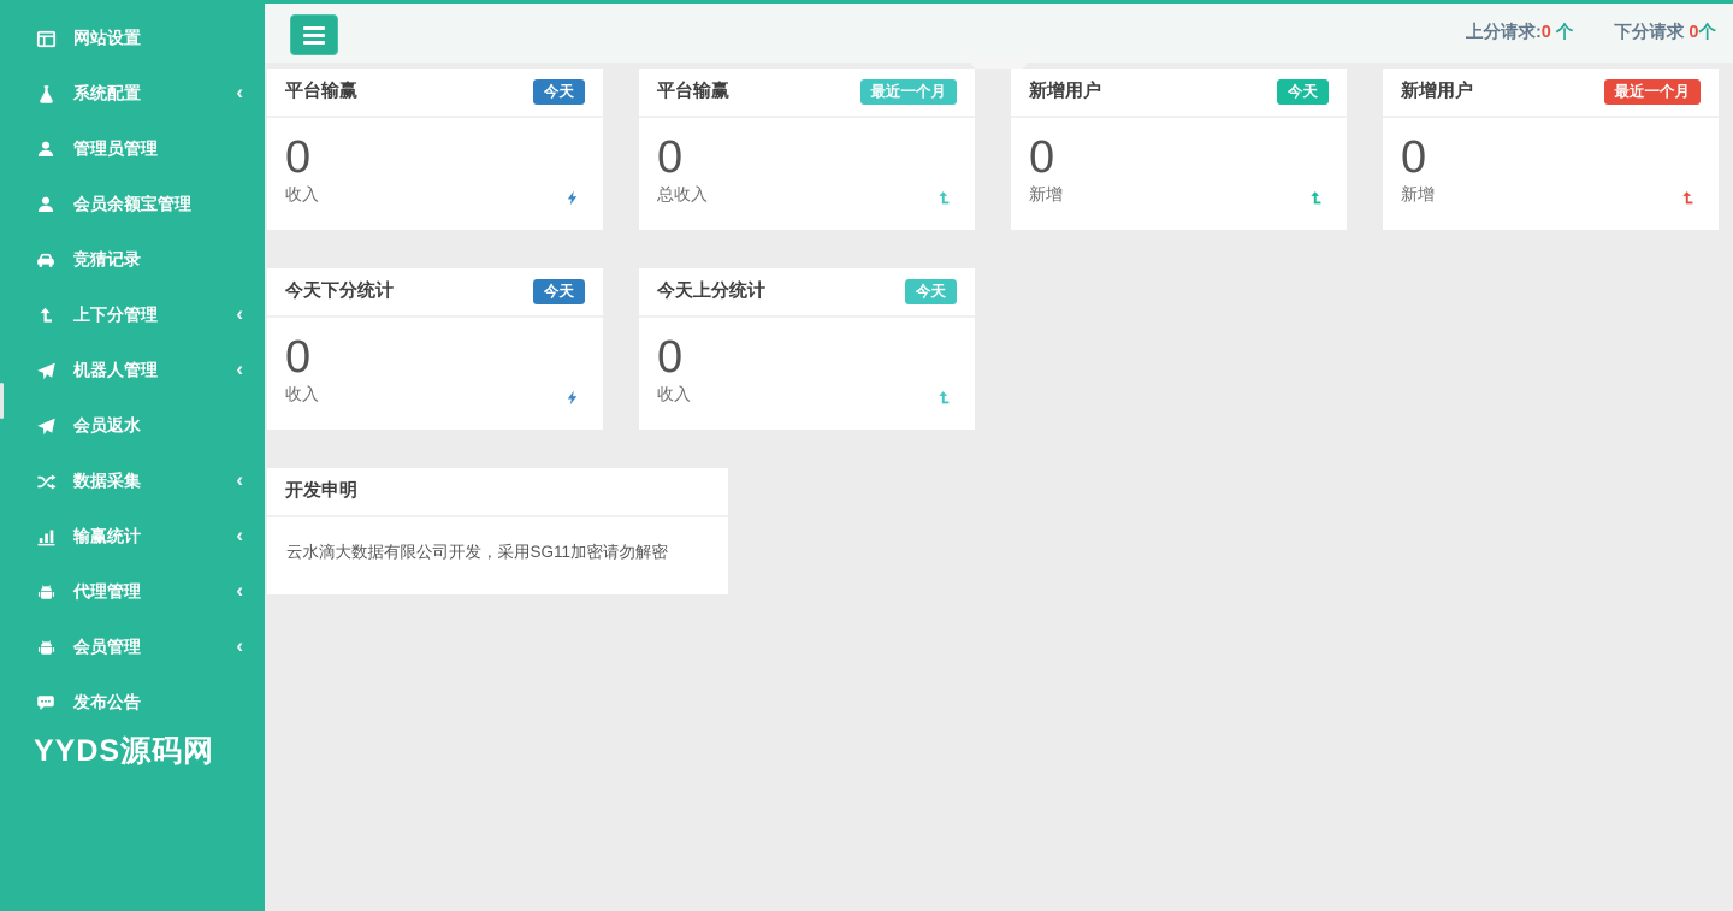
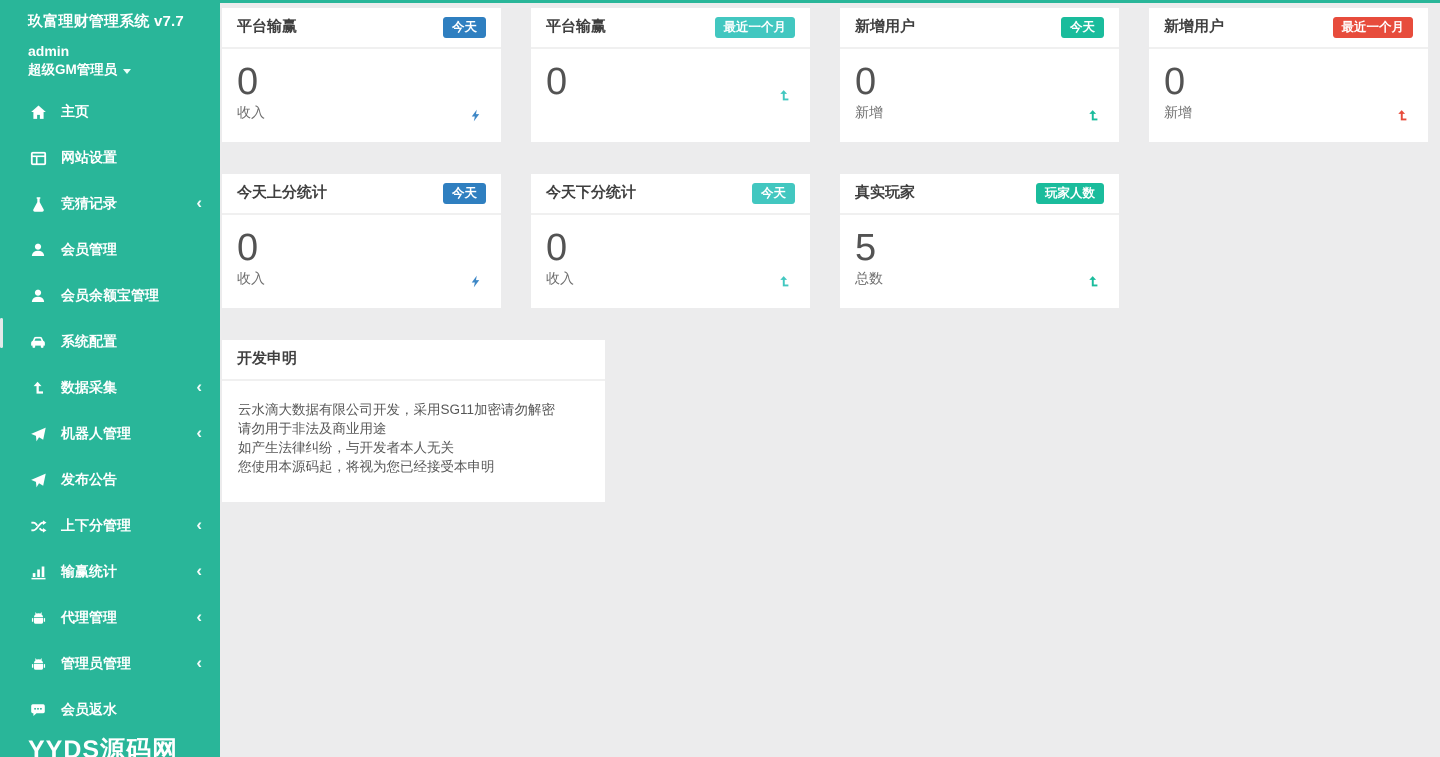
+ 玖富理财管理系统 v7.7
+ admin
+ 超级GM管理员
+ 主页
  网站设置
- 系统配置
+ 竞猜记录
  ‹
- 管理员管理
+ 会员管理
  会员余额宝管理
- 竞猜记录
+ 系统配置
- 上下分管理
+ 数据采集
  ‹
  机器人管理
  ‹
- 会员返水
+ 发布公告
- 数据采集
+ 上下分管理
  ‹
  输赢统计
  ‹
  代理管理
  ‹
- 会员管理
+ 管理员管理
  ‹
- 发布公告
+ 会员返水
  YYDS源码网
- 上分请求:0 个
- 下分请求 0个
  平台输赢
  今天
  0
  收入
  平台输赢
  最近一个月
  0
- 总收入
  新增用户
  今天
  0
  新增
  新增用户
  最近一个月
  0
  新增
- 今天下分统计
+ 今天上分统计
  今天
  0
  收入
- 今天上分统计
+ 今天下分统计
  今天
  0
  收入
+ 真实玩家
+ 玩家人数
+ 5
+ 总数
  开发申明
  云水滴大数据有限公司开发，采用SG11加密请勿解密
+ 请勿用于非法及商业用途
+ 如产生法律纠纷，与开发者本人无关
+ 您使用本源码起，将视为您已经接受本申明
